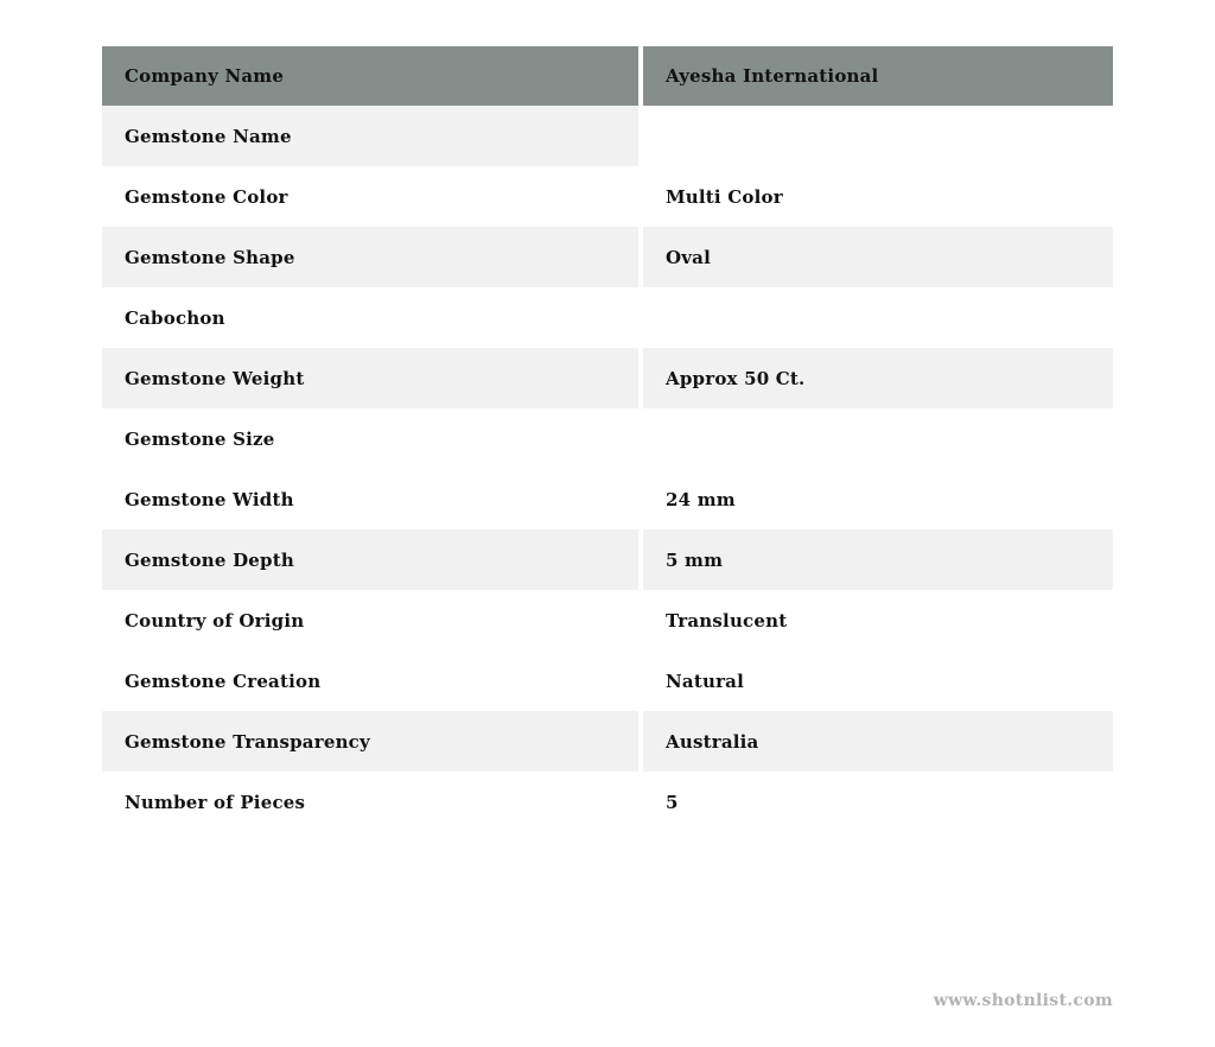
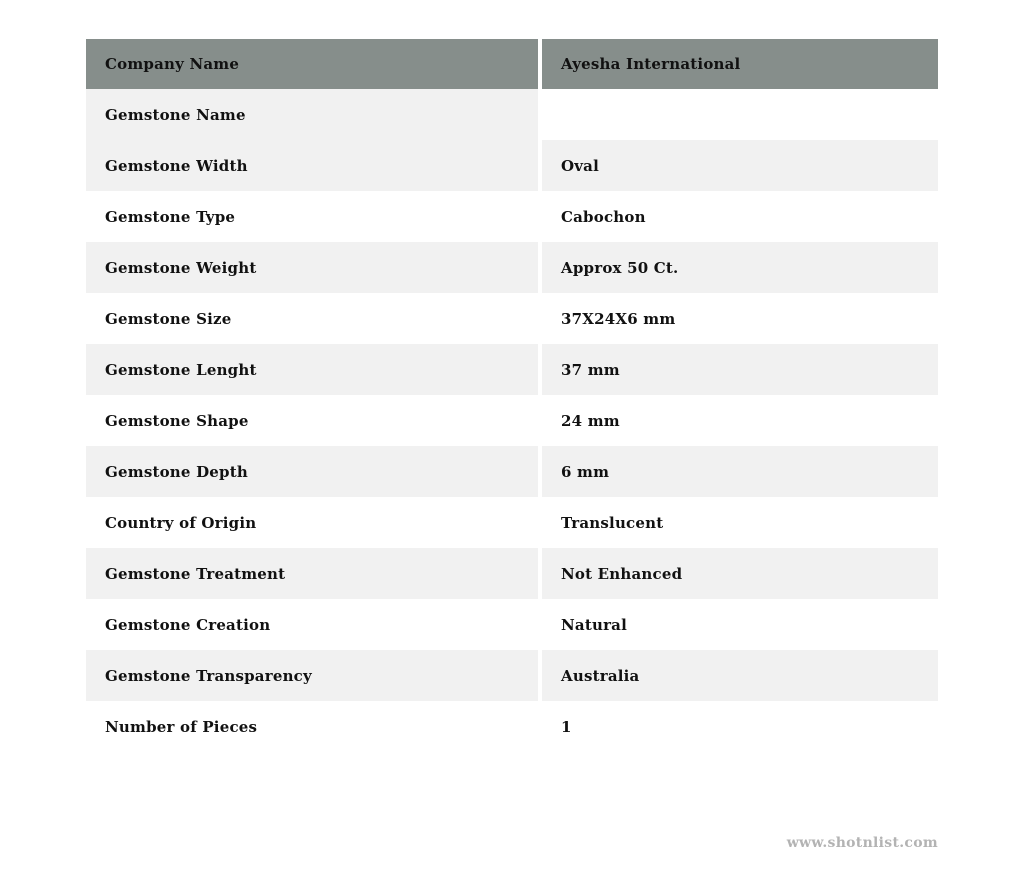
  Company Name
  Ayesha International
  Gemstone Name
- Gemstone Color
- Multi Color
- Gemstone Shape
+ Gemstone Width
  Oval
+ Gemstone Type
  Cabochon
  Gemstone Weight
  Approx 50 Ct.
  Gemstone Size
+ 37X24X6 mm
+ Gemstone Lenght
+ 37 mm
- Gemstone Width
+ Gemstone Shape
  24 mm
  Gemstone Depth
- 5 mm
+ 6 mm
  Country of Origin
  Translucent
+ Gemstone Treatment
+ Not Enhanced
  Gemstone Creation
  Natural
  Gemstone Transparency
  Australia
  Number of Pieces
- 5
+ 1
  www.shotnlist.com
